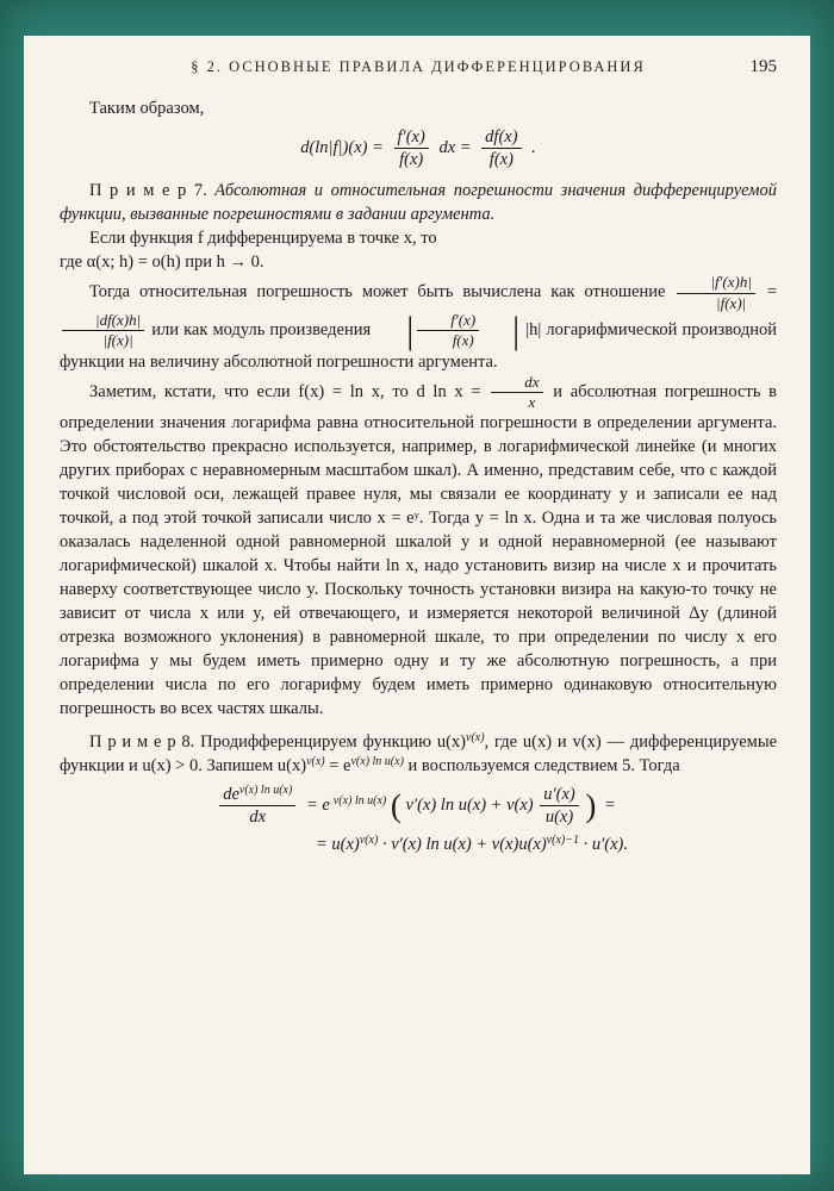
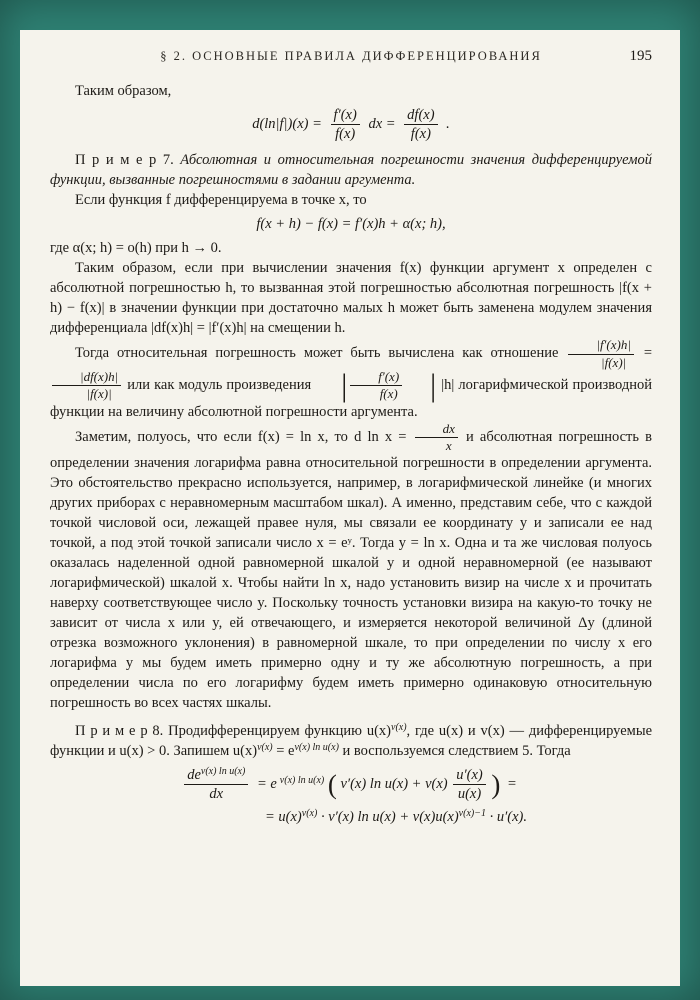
  § 2. ОСНОВНЫЕ ПРАВИЛА ДИФФЕРЕНЦИРОВАНИЯ
  195
  Таким образом,
  d(ln|f|)(x) =
  f′(x)
  f(x)
  dx =
  df(x)
  f(x)
  .
  П р и м е р 7. Абсолютная и относительная погрешности значения дифференцируемой функции, вызванные погрешностями в задании аргумента.
  Если функция f дифференцируема в точке x, то
+ f(x + h) − f(x) = f′(x)h + α(x; h),
  где α(x; h) = o(h) при h → 0.
+ Таким образом, если при вычислении значения f(x) функции аргумент x определен с абсолютной погрешностью h, то вызванная этой погрешностью абсолютная погрешность |f(x + h) − f(x)| в значении функции при достаточно малых h может быть заменена модулем значения дифференциала |df(x)h| = |f′(x)h| на смещении h.
  Тогда относительная погрешность может быть вычислена как отношение
  |f′(x)h|
  |f(x)|
  =
  |df(x)h|
  |f(x)|
  или как модуль произведения |
  f′(x)
  f(x)
  | |h| логарифмической производной функции на величину абсолютной погрешности аргумента.
- Заметим, кстати, что если f(x) = ln x, то d ln x =
+ Заметим, полуось, что если f(x) = ln x, то d ln x =
  dx
  x
  и абсолютная погрешность в определении значения логарифма равна относительной погрешности в определении аргумента. Это обстоятельство прекрасно используется, например, в логарифмической линейке (и многих других приборах с неравномерным масштабом шкал). А именно, представим себе, что с каждой точкой числовой оси, лежащей правее нуля, мы связали ее координату y и записали ее над точкой, а под этой точкой записали число x = eʸ. Тогда y = ln x. Одна и та же числовая полуось оказалась наделенной одной равномерной шкалой y и одной неравномерной (ее называют логарифмической) шкалой x. Чтобы найти ln x, надо установить визир на числе x и прочитать наверху соответствующее число y. Поскольку точность установки визира на какую-то точку не зависит от числа x или y, ей отвечающего, и измеряется некоторой величиной Δy (длиной отрезка возможного уклонения) в равномерной шкале, то при определении по числу x его логарифма y мы будем иметь примерно одну и ту же абсолютную погрешность, а при определении числа по его логарифму будем иметь примерно одинаковую относительную погрешность во всех частях шкалы.
  П р и м е р 8. Продифференцируем функцию u(x)v(x), где u(x) и v(x) — дифференцируемые функции и u(x) > 0. Запишем u(x)v(x) = ev(x) ln u(x) и воспользуемся следствием 5. Тогда
  dev(x) ln u(x)
  dx
  = e v(x) ln u(x) ( v′(x) ln u(x) + v(x)
  u′(x)
  u(x)
  ) =
  = u(x)v(x) · v′(x) ln u(x) + v(x)u(x)v(x)−1 · u′(x).
